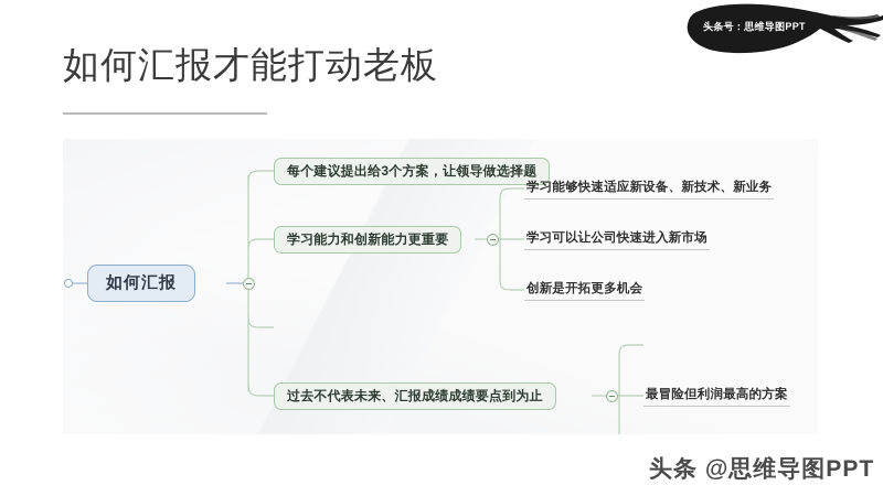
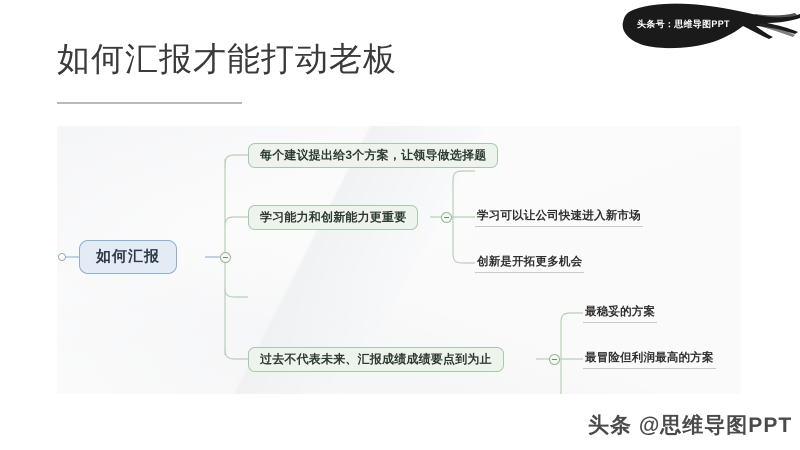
  如何汇报才能打动老板
  头条号：思维导图PPT
  如何汇报
  每个建议提出给3个方案，让领导做选择题
  学习能力和创新能力更重要
- 学习能够快速适应新设备、新技术、新业务
  学习可以让公司快速进入新市场
  创新是开拓更多机会
  过去不代表未来、汇报成绩成绩要点到为止
+ 最稳妥的方案
  最冒险但利润最高的方案
  头条 @思维导图PPT
